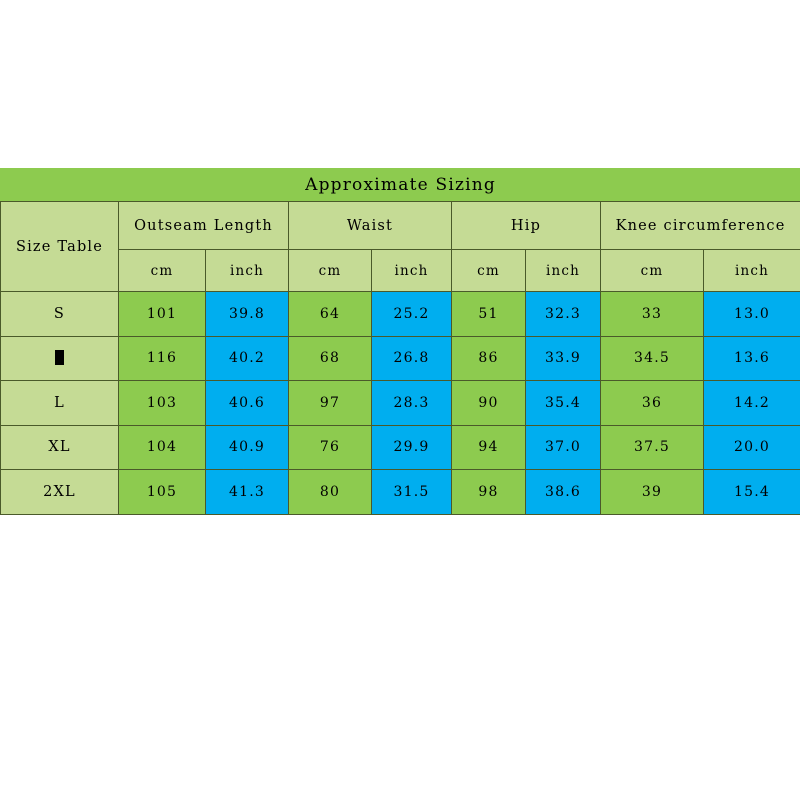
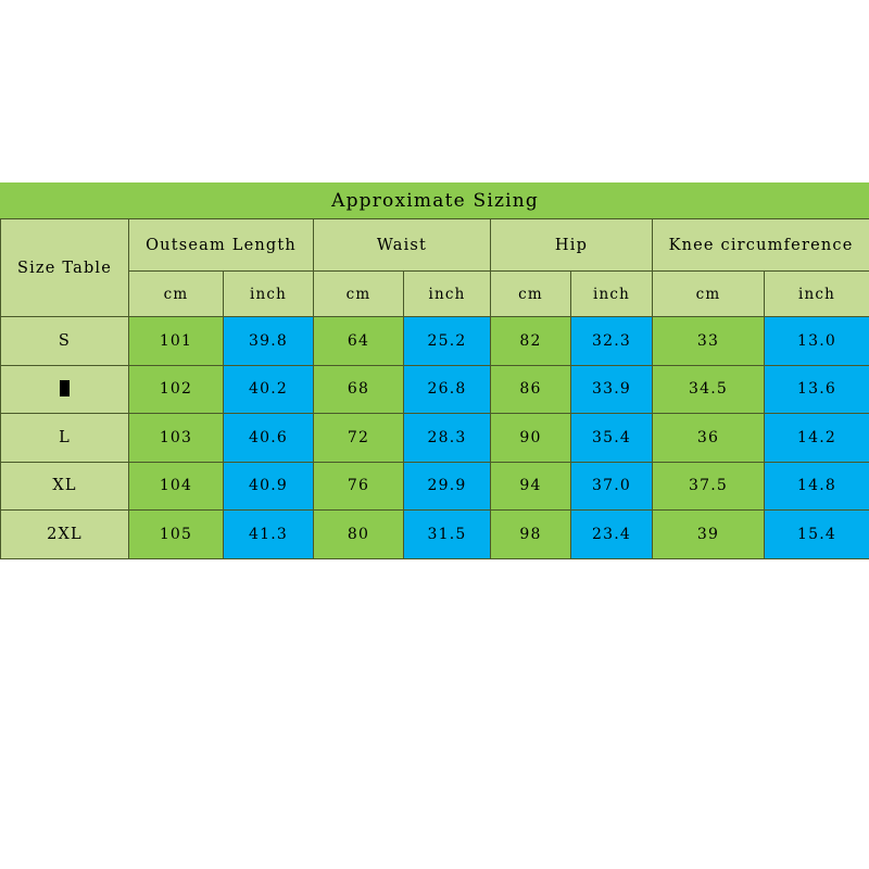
  Approximate Sizing
  Size Table	Outseam Length	Waist	Hip	Knee circumference
  cm	inch	cm	inch	cm	inch	cm	inch
- S	101	39.8	64	25.2	51	32.3	33	13.0
+ S	101	39.8	64	25.2	82	32.3	33	13.0
- 	116	40.2	68	26.8	86	33.9	34.5	13.6
+ 	102	40.2	68	26.8	86	33.9	34.5	13.6
- L	103	40.6	97	28.3	90	35.4	36	14.2
+ L	103	40.6	72	28.3	90	35.4	36	14.2
- XL	104	40.9	76	29.9	94	37.0	37.5	20.0
+ XL	104	40.9	76	29.9	94	37.0	37.5	14.8
- 2XL	105	41.3	80	31.5	98	38.6	39	15.4
+ 2XL	105	41.3	80	31.5	98	23.4	39	15.4
